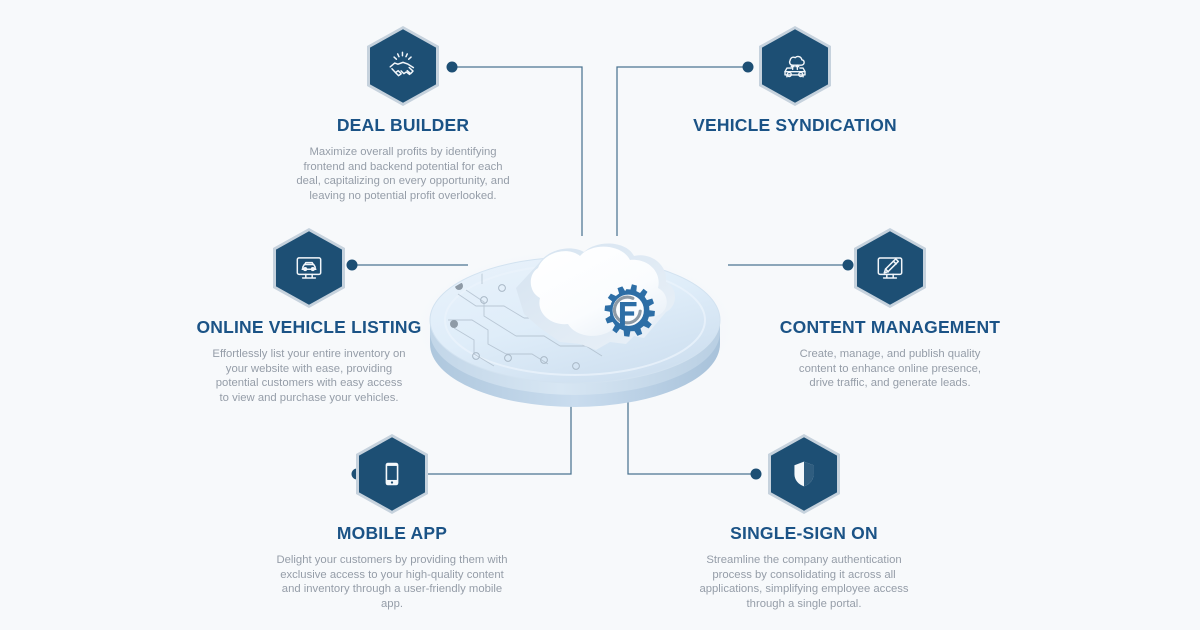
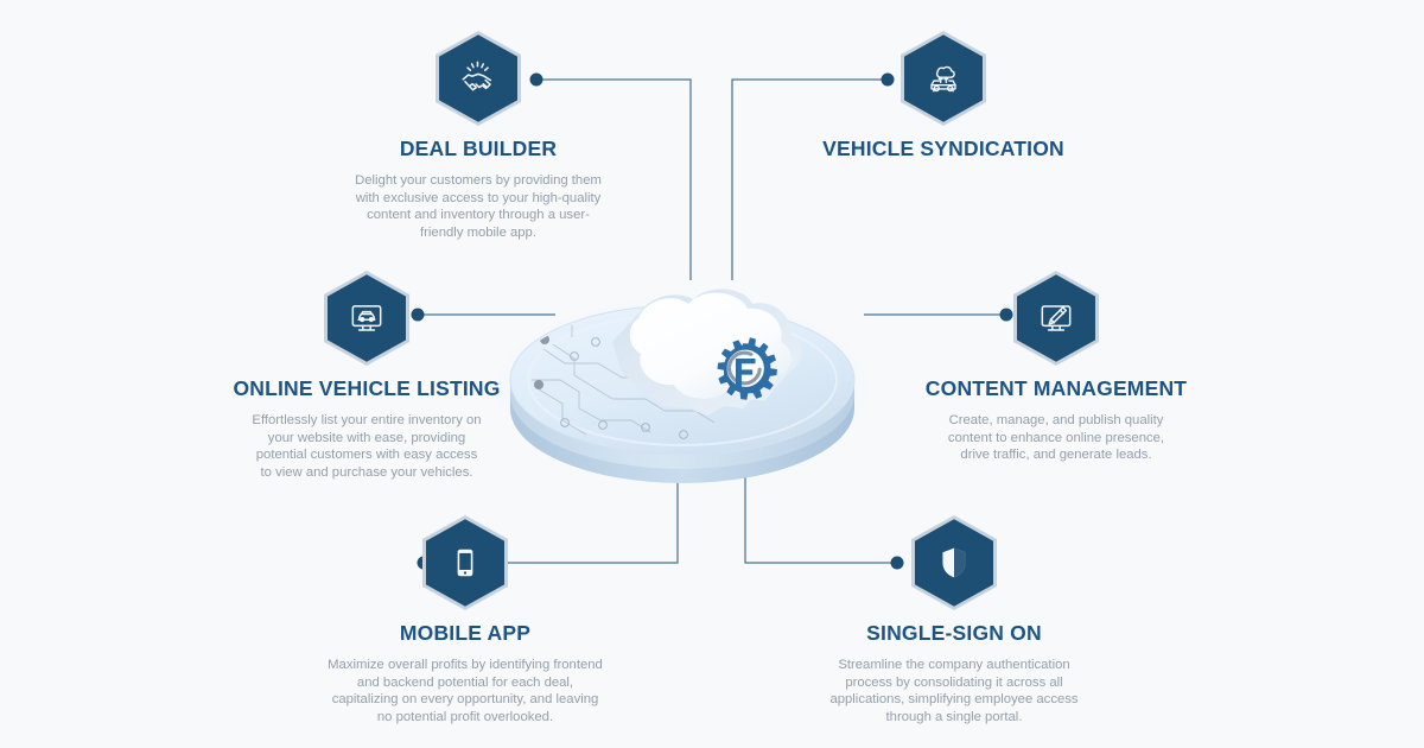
  DEAL BUILDER
- Maximize overall profits by identifying frontend and backend potential for each deal, capitalizing on every opportunity, and leaving no potential profit overlooked.
+ Delight your customers by providing them with exclusive access to your high-quality content and inventory through a user-friendly mobile app.
  VEHICLE SYNDICATION
  ONLINE VEHICLE LISTING
  Effortlessly list your entire inventory on your website with ease, providing potential customers with easy access to view and purchase your vehicles.
  CONTENT MANAGEMENT
  Create, manage, and publish quality content to enhance online presence, drive traffic, and generate leads.
  MOBILE APP
- Delight your customers by providing them with exclusive access to your high-quality content and inventory through a user-friendly mobile app.
+ Maximize overall profits by identifying frontend and backend potential for each deal, capitalizing on every opportunity, and leaving no potential profit overlooked.
  SINGLE-SIGN ON
  Streamline the company authentication process by consolidating it across all applications, simplifying employee access through a single portal.
